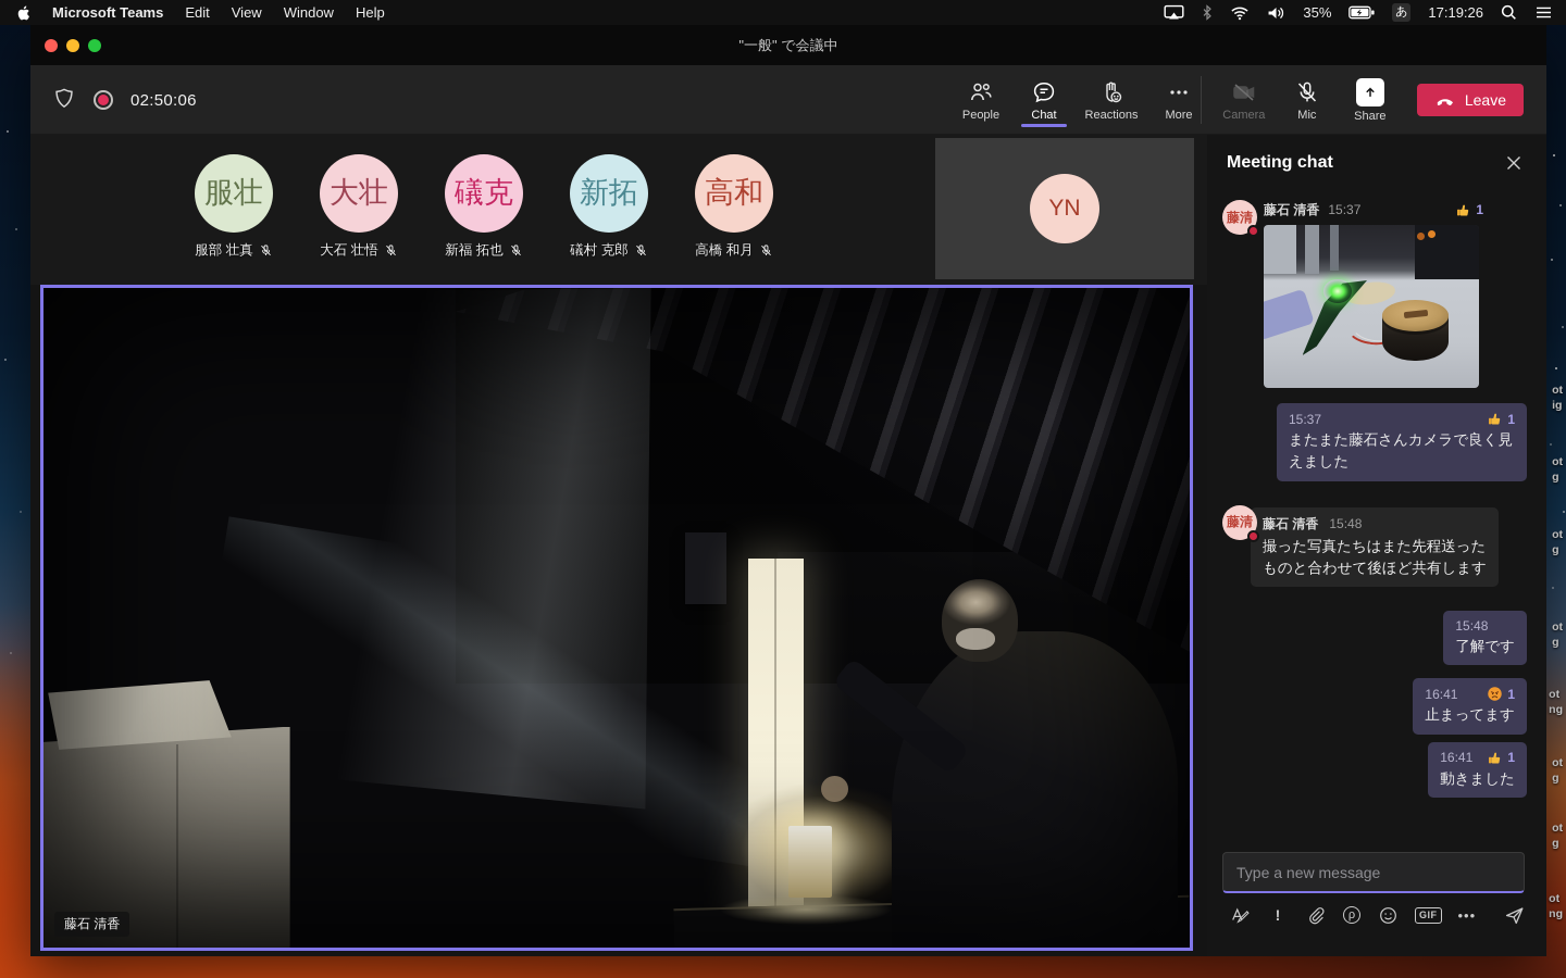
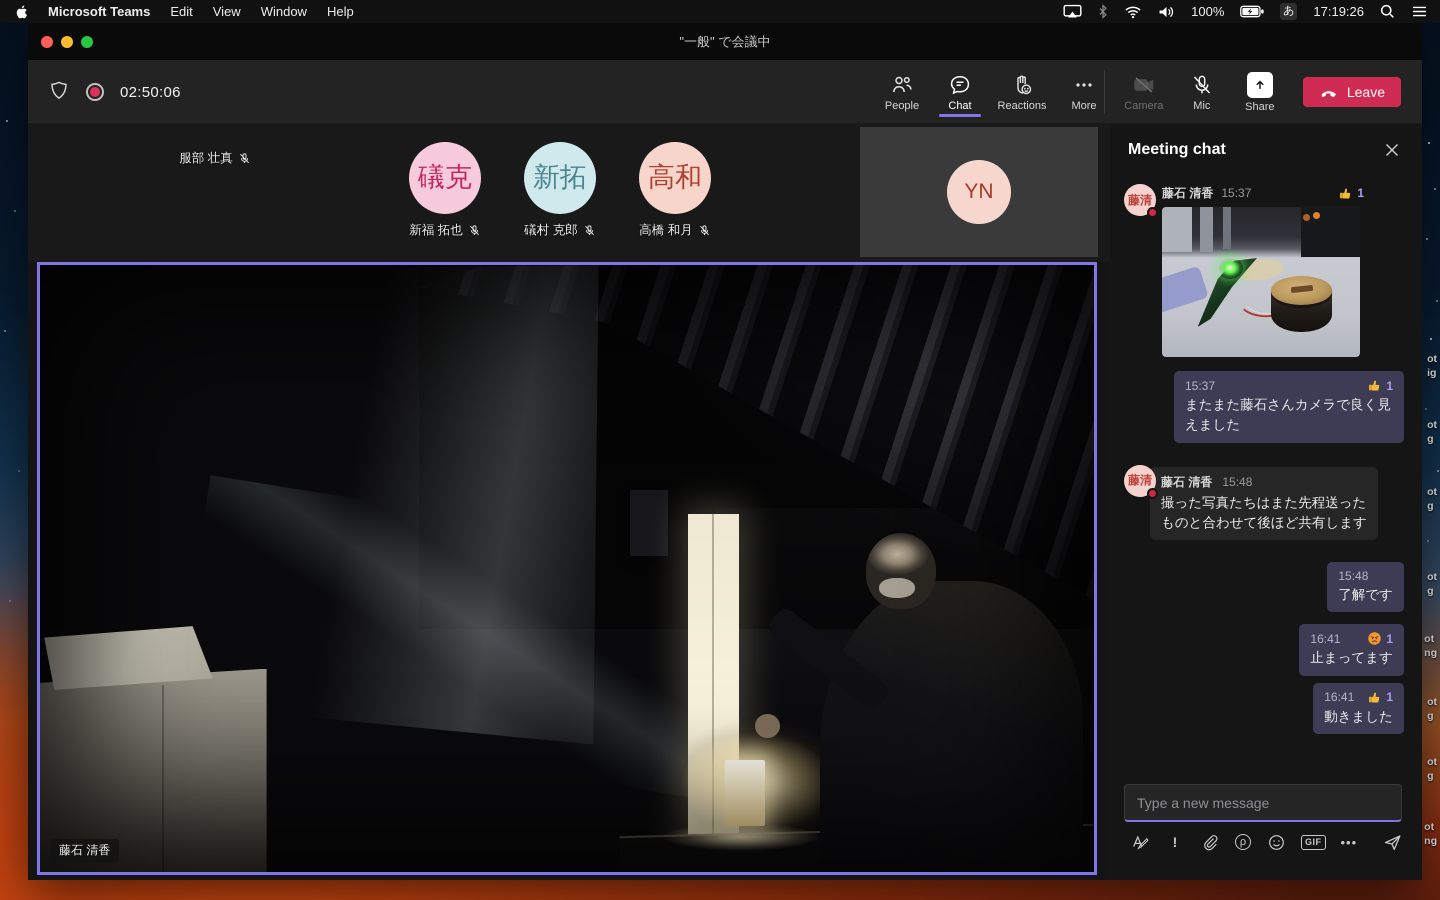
  ot
  ig
  ot
  g
  ot
  g
  ot
  g
  ot
  ng
  ot
  g
  ot
  g
  ot
  ng
  Microsoft Teams
  Edit
  View
  Window
  Help
- 35%
+ 100%
  あ
  17:19:26
  "一般" で会議中
  02:50:06
  People
  Chat
  Reactions
  More
  Camera
  Mic
  Share
  Leave
- 服壮
  服部 壮真
- 大壮
- 大石 壮悟
  礒克
  新福 拓也
  新拓
  礒村 克郎
  高和
  高橋 和月
  YN
  藤石 清香
  Meeting chat
  藤清
  藤石 清香
  15:37
  1
  15:37
  1
  またまた藤石さんカメラで良く見えました
  藤清
  藤石 清香
  15:48
  撮った写真たちはまた先程送ったものと合わせて後ほど共有します
  15:48
  了解です
  16:41
  1
  止まってます
  16:41
  1
  動きました
  Type a new message
  !
  ρ
  GIF
  •••
